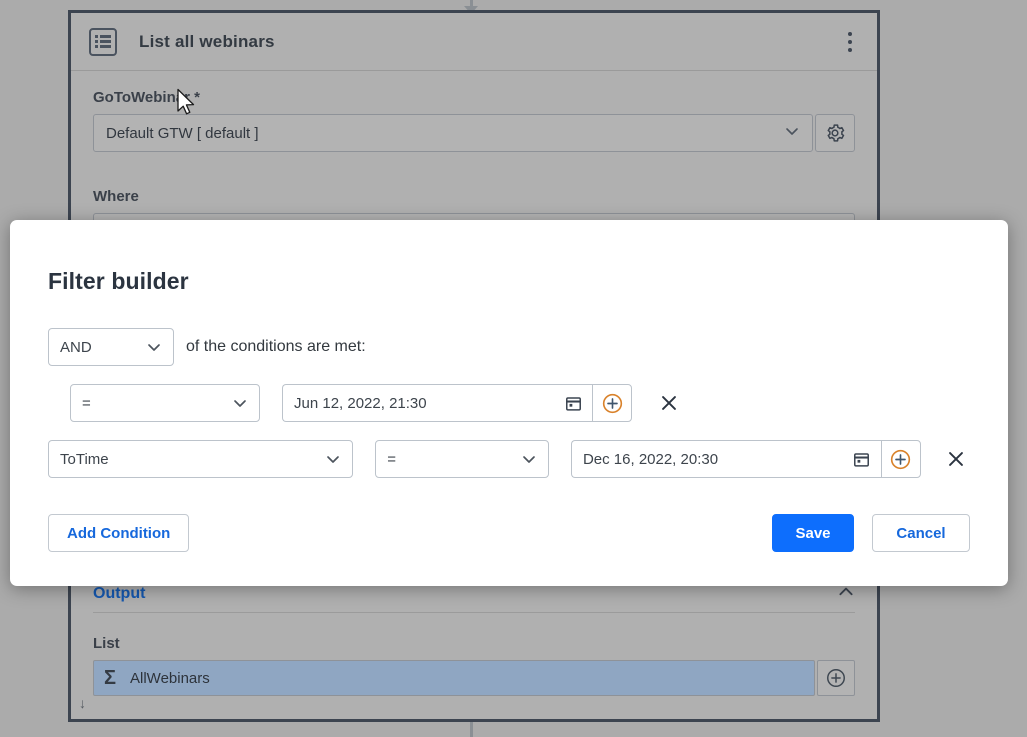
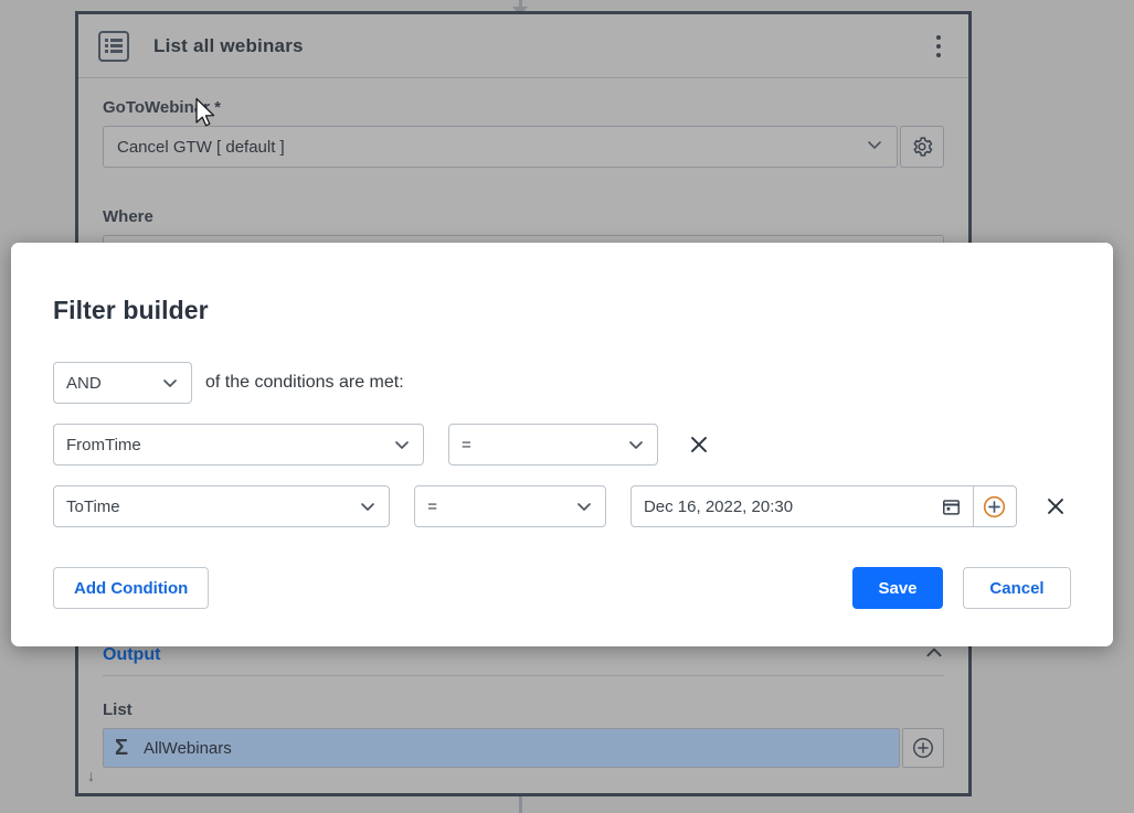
  List all webinars
  GoToWebin *
- Default GTW [ default ]
+ Cancel GTW [ default ]
  Where
  Output
  List
  Σ
  AllWebinars
  ↓
  Filter builder
  AND
  of the conditions are met:
+ FromTime
  =
- Jun 12, 2022, 21:30
  ToTime
  =
  Dec 16, 2022, 20:30
  Add Condition
  Save
  Cancel
